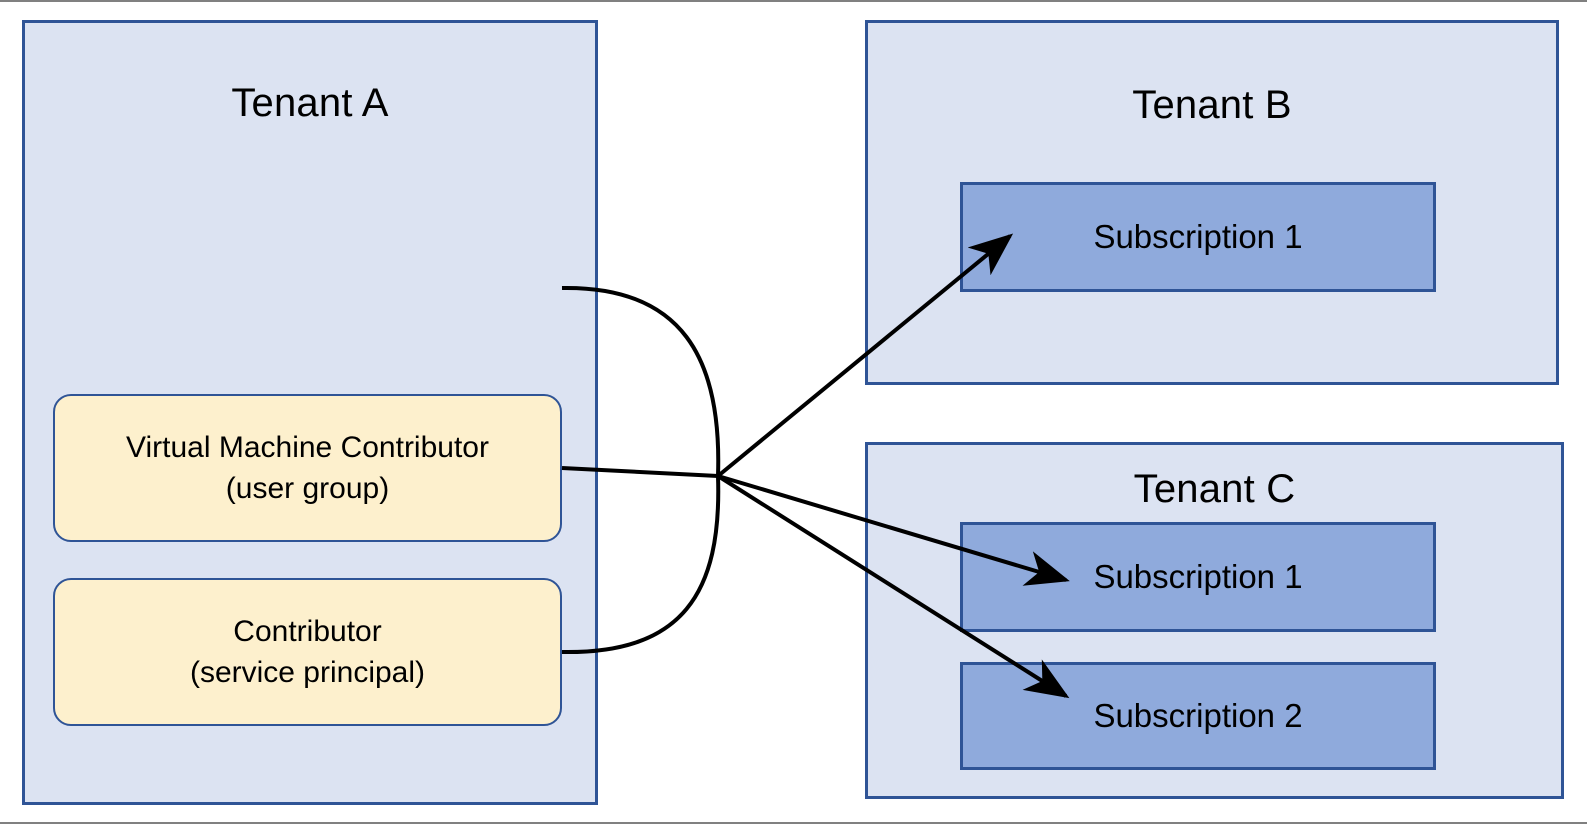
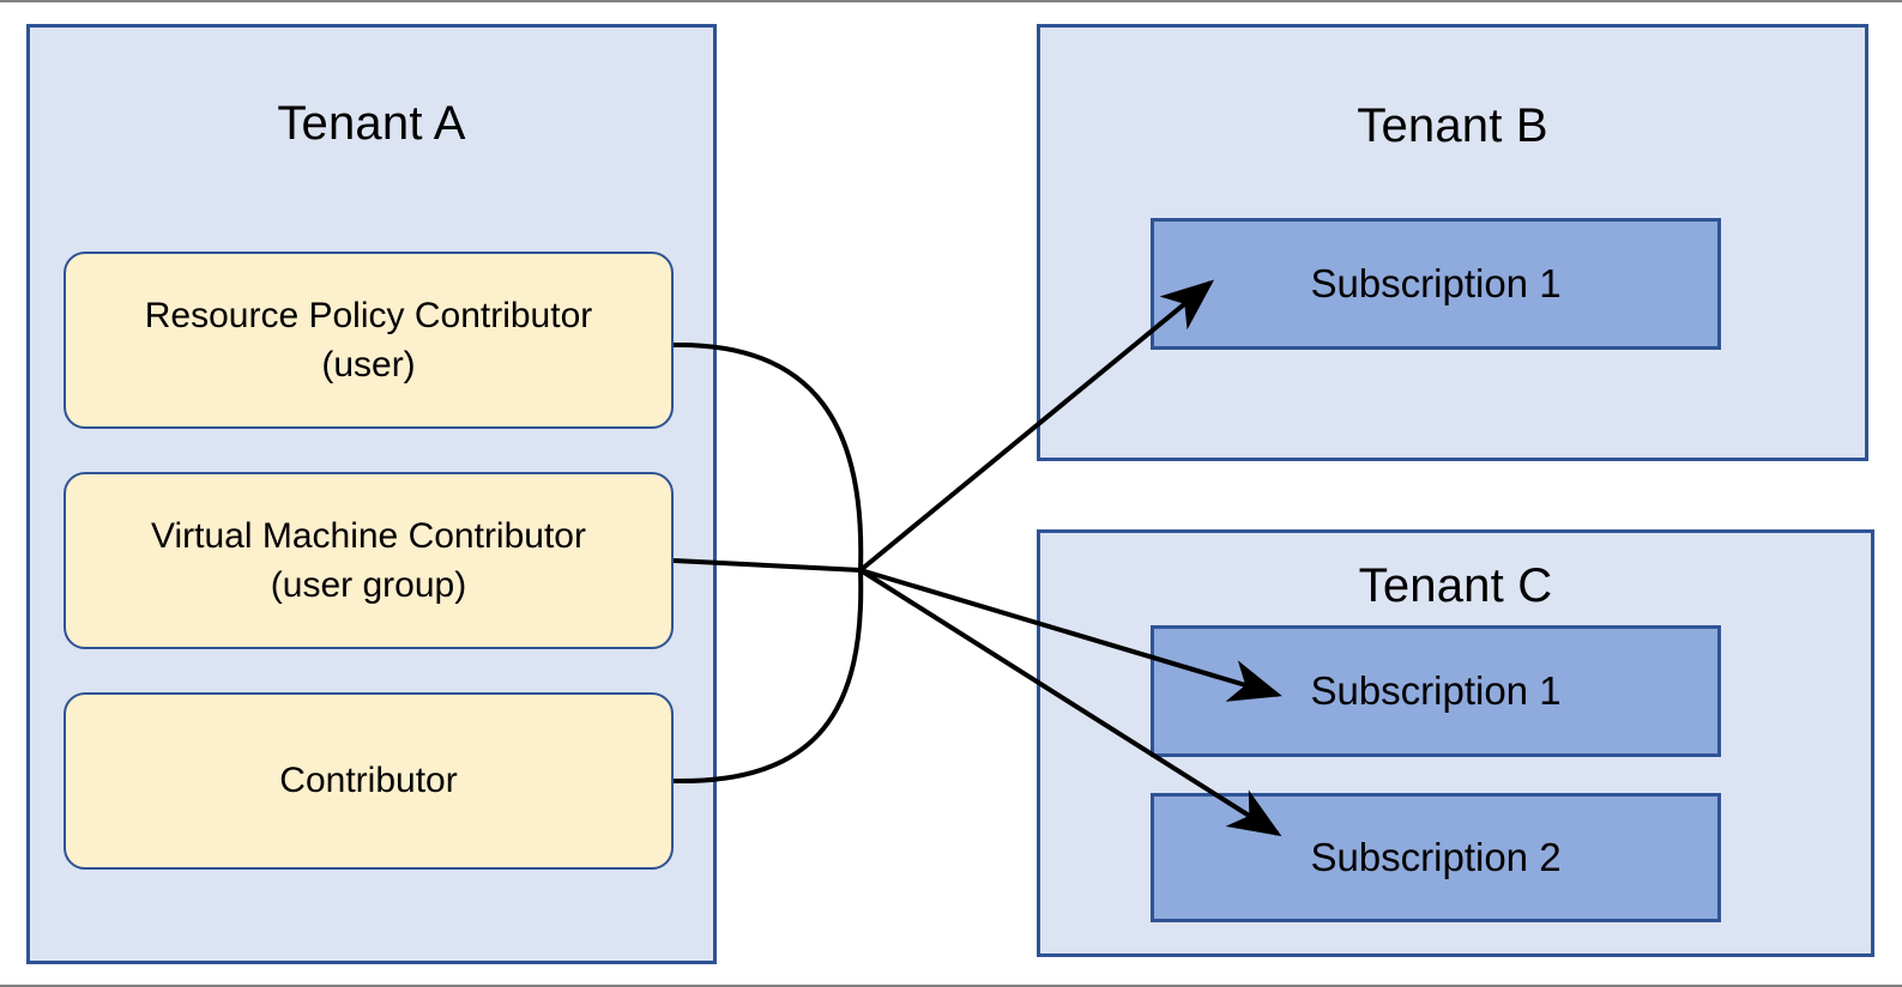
  Tenant A
+ Resource Policy Contributor
+ (user)
  Virtual Machine Contributor
  (user group)
  Contributor
- (service principal)
  Tenant B
  Subscription 1
  Tenant C
  Subscription 1
  Subscription 2
